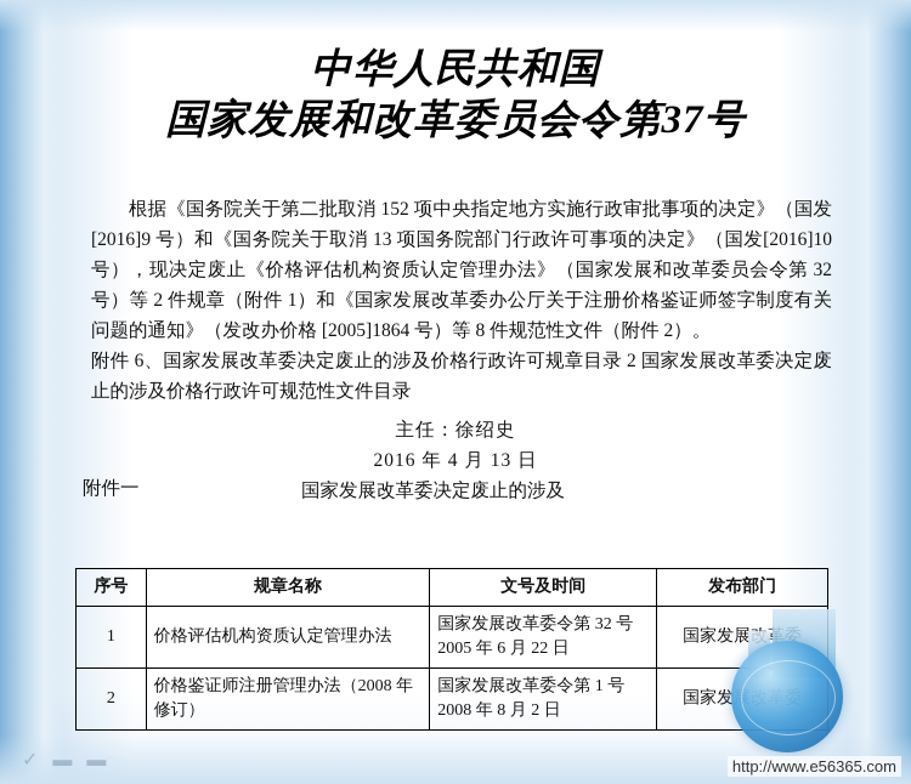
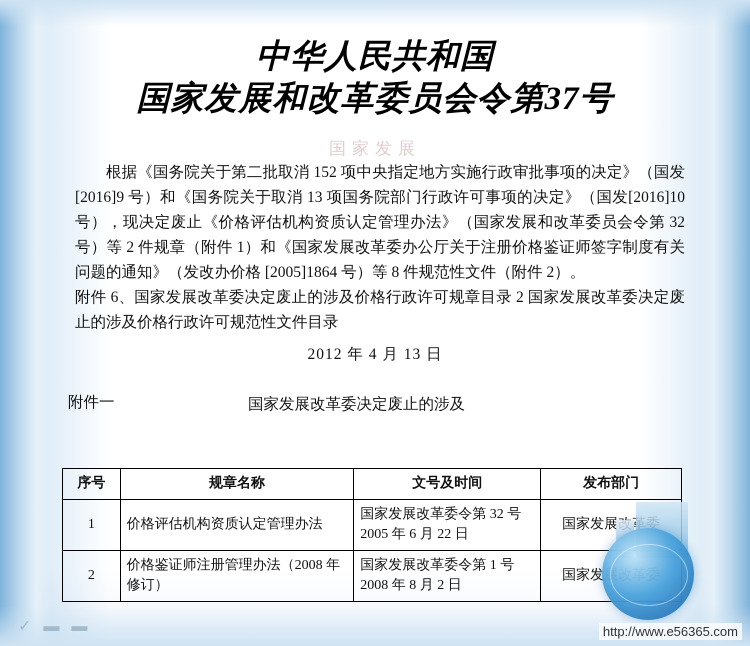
  中华人民共和国
  国家发展和改革委员会令第37号
+ 国家发展
  根据《国务院关于第二批取消 152 项中央指定地方实施行政审批事项的决定》（国发[2016]9 号）和《国务院关于取消 13 项国务院部门行政许可事项的决定》（国发[2016]10 号），现决定废止《价格评估机构资质认定管理办法》（国家发展和改革委员会令第 32 号）等 2 件规章（附件 1）和《国家发展改革委办公厅关于注册价格鉴证师签字制度有关问题的通知》（发改办价格 [2005]1864 号）等 8 件规范性文件（附件 2）。
  附件 6、国家发展改革委决定废止的涉及价格行政许可规章目录 2 国家发展改革委决定废止的涉及价格行政许可规范性文件目录
- 主任：徐绍史
- 2016 年 4 月 13 日
+ 2012 年 4 月 13 日
  附件一
  国家发展改革委决定废止的涉及
  序号	规章名称	文号及时间	发布部门
  1	价格评估机构资质认定管理办法	国家发展改革委令第 32 号 2005 年 6 月 22 日	国家发展改革委
  2	价格鉴证师注册管理办法（2008 年修订）	国家发展改革委令第 1 号 2008 年 8 月 2 日	国家发
  ✓ ▬ ▬
  http://www.e56365.com
